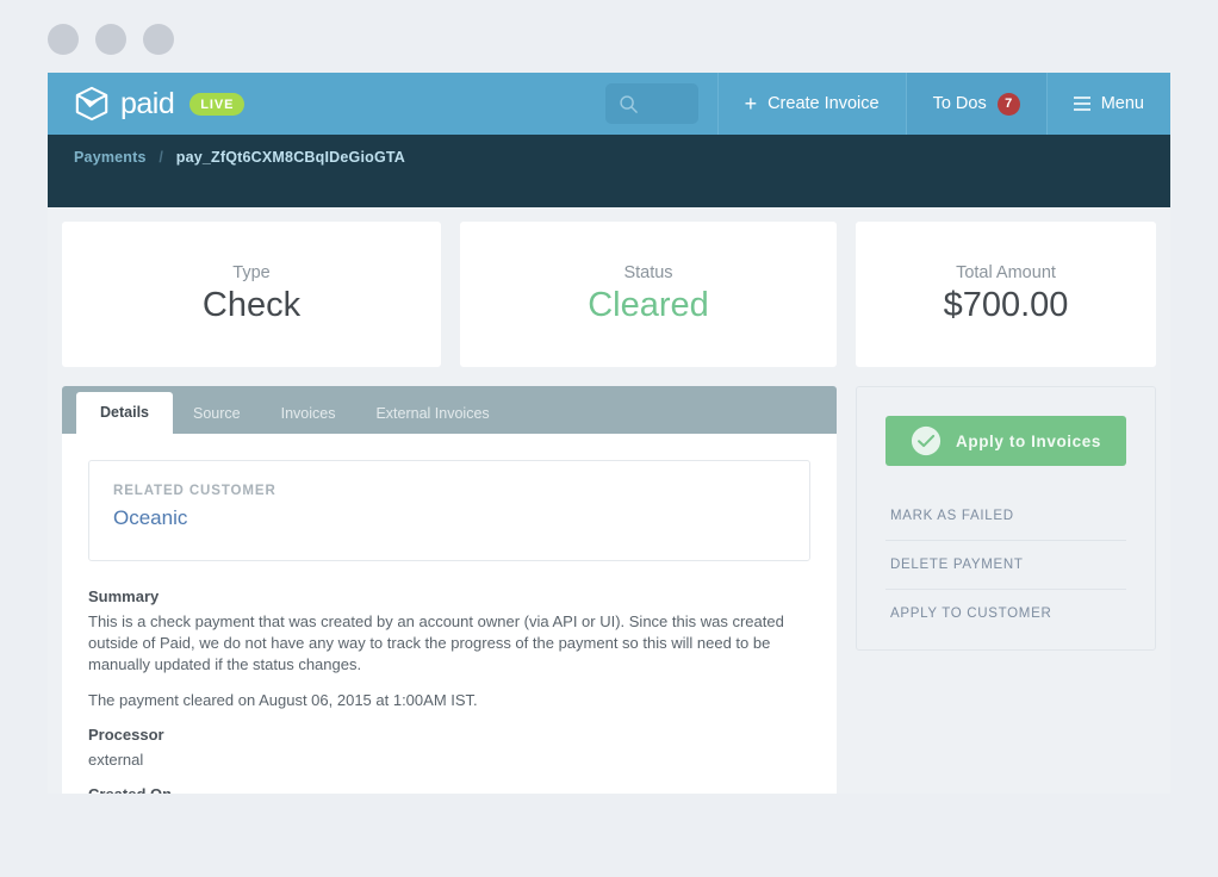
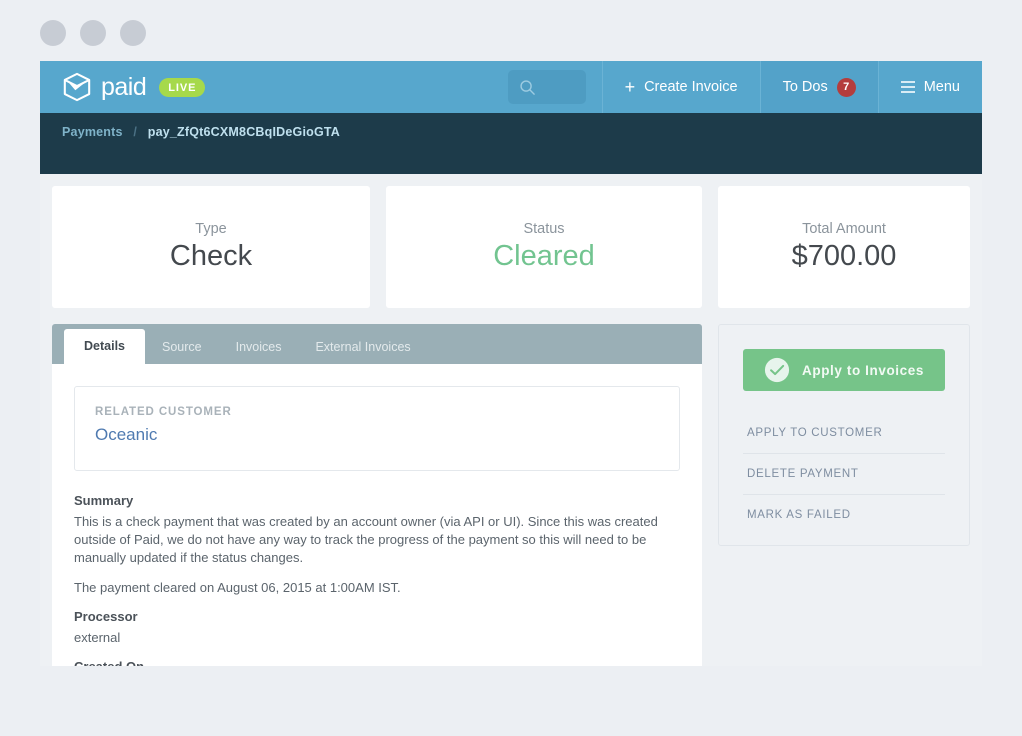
  paid
  LIVE
  +
  Create Invoice
  To Dos
  7
  Menu
  Payments / pay_ZfQt6CXM8CBqIDeGioGTA
  Type
  Check
  Status
  Cleared
  Total Amount
  $700.00
  Details
  Source
  Invoices
  External Invoices
  RELATED CUSTOMER
  Oceanic
  Summary
  This is a check payment that was created by an account owner (via API or UI). Since this was created outside of Paid, we do not have any way to track the progress of the payment so this will need to be manually updated if the status changes.
  The payment cleared on August 06, 2015 at 1:00AM IST.
  Processor
  external
  Apply to Invoices
- MARK AS FAILED
+ APPLY TO CUSTOMER
  DELETE PAYMENT
- APPLY TO CUSTOMER
+ MARK AS FAILED
